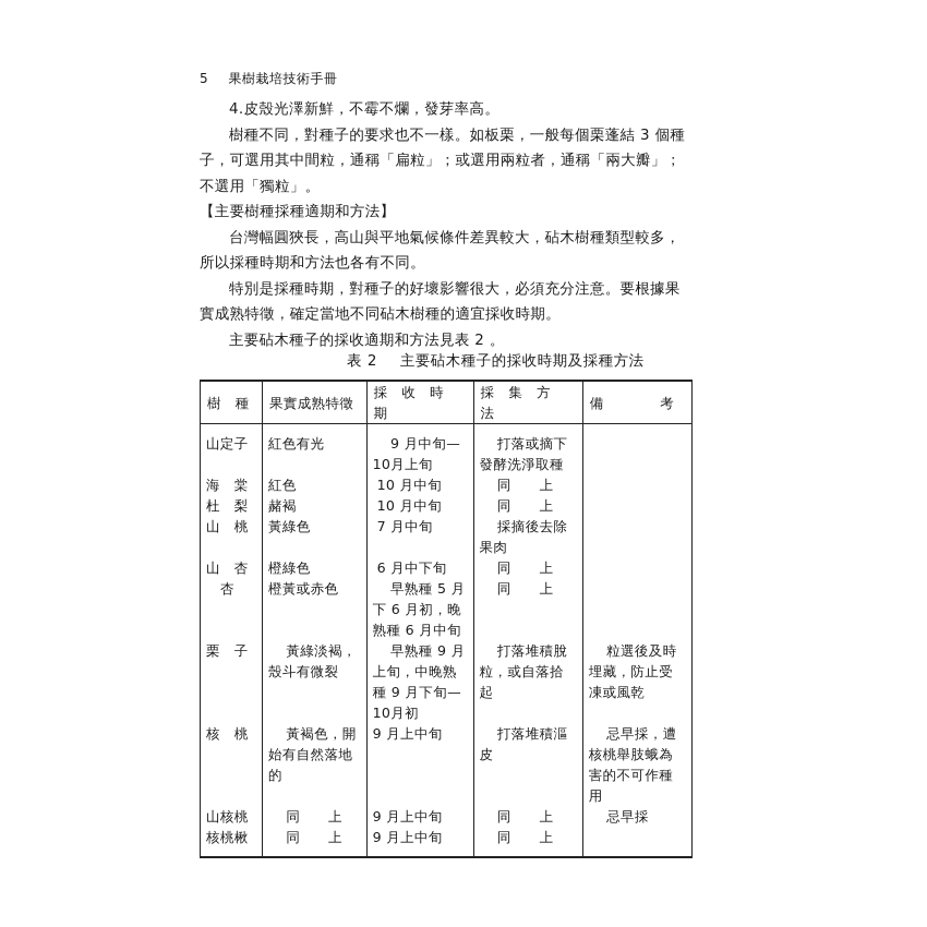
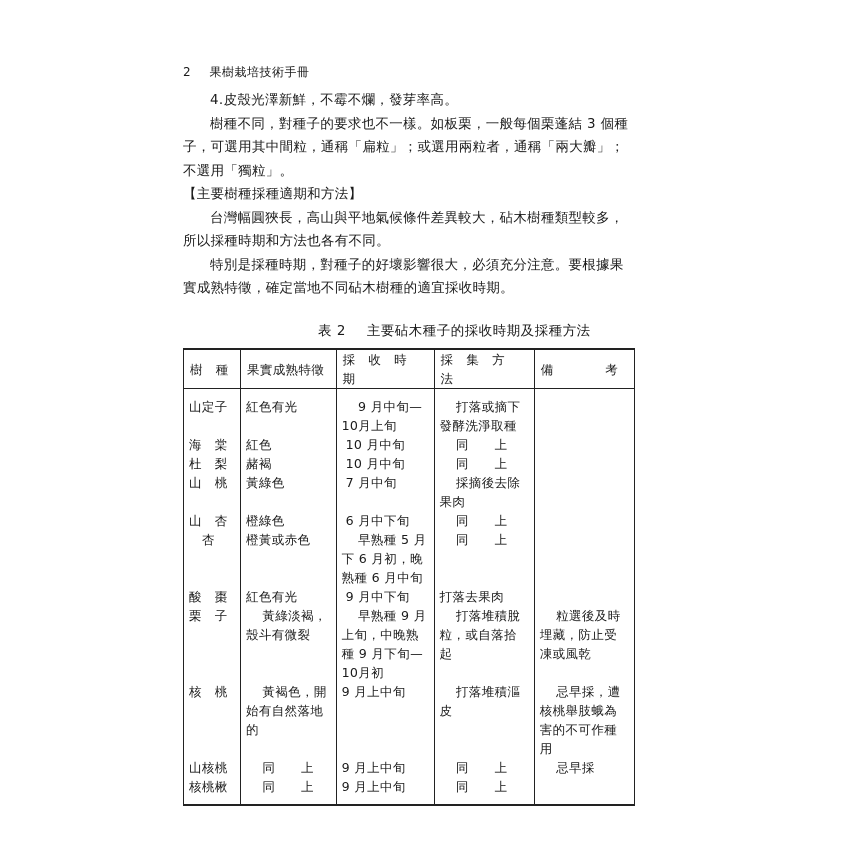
- 5 果樹栽培技術手冊
+ 2 果樹栽培技術手冊
  4.皮殼光澤新鮮，不霉不爛，發芽率高。
  樹種不同，對種子的要求也不一樣。如板栗，一般每個栗蓬結 3 個種子，可選用其中間粒，通稱「扁粒」；或選用兩粒者，通稱「兩大瓣」；不選用「獨粒」。
  【主要樹種採種適期和方法】
  台灣幅圓狹長，高山與平地氣候條件差異較大，砧木樹種類型較多，所以採種時期和方法也各有不同。
  特別是採種時期，對種子的好壞影響很大，必須充分注意。要根據果實成熟特徵，確定當地不同砧木樹種的適宜採收時期。
- 主要砧木種子的採收適期和方法見表 2 。
  表 2 主要砧木種子的採收時期及採種方法
  樹 種	果實成熟特徵	採 收 時 期	採 集 方 法	備 考
  山定子	紅色有光	9 月中旬—10月上旬	打落或摘下發酵洗淨取種
  海 棠	紅色	10 月中旬	同 上
  杜 梨	赭褐	10 月中旬	同 上
  山 桃	黃綠色	7 月中旬	採摘後去除果肉
  山 杏	橙綠色	6 月中下旬	同 上
  杏	橙黃或赤色	早熟種 5 月下 6 月初，晚熟種 6 月中旬	同 上
+ 酸 棗	紅色有光	9 月中下旬	打落去果肉
  栗 子	黃綠淡褐，殼斗有微裂	早熟種 9 月上旬，中晚熟種 9 月下旬—10月初	打落堆積脫粒，或自落拾起	粒選後及時埋藏，防止受凍或風乾
  核 桃	黃褐色，開始有自然落地的	9 月上中旬	打落堆積漚皮	忌早採，遭核桃舉肢蛾為害的不可作種用
  山核桃	同 上	9 月上中旬	同 上	忌早採
  核桃楸	同 上	9 月上中旬	同 上
